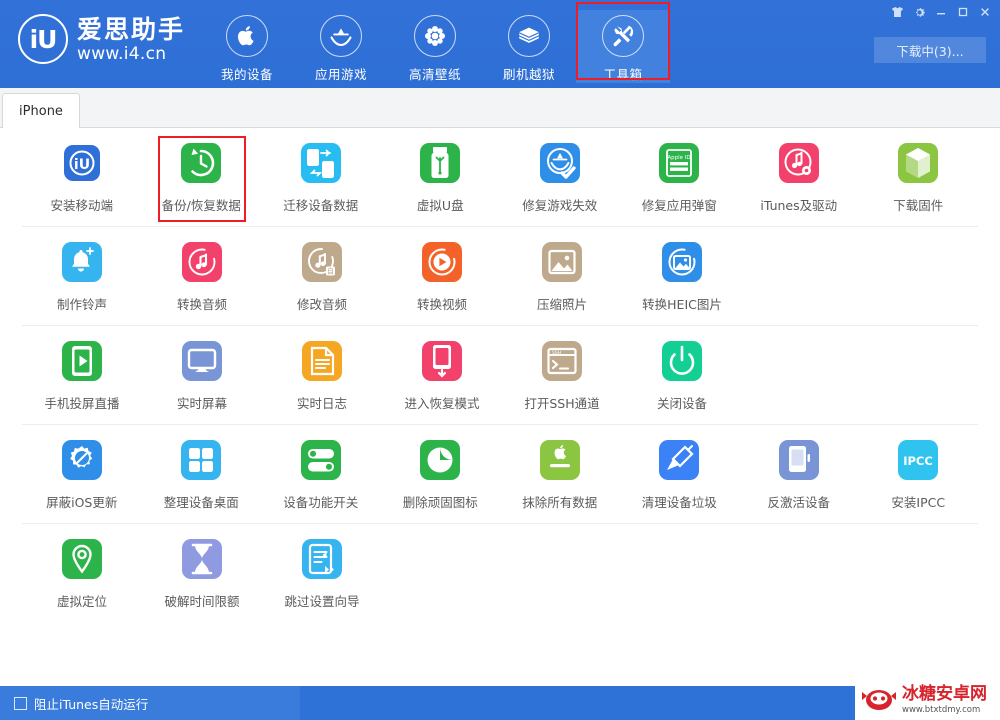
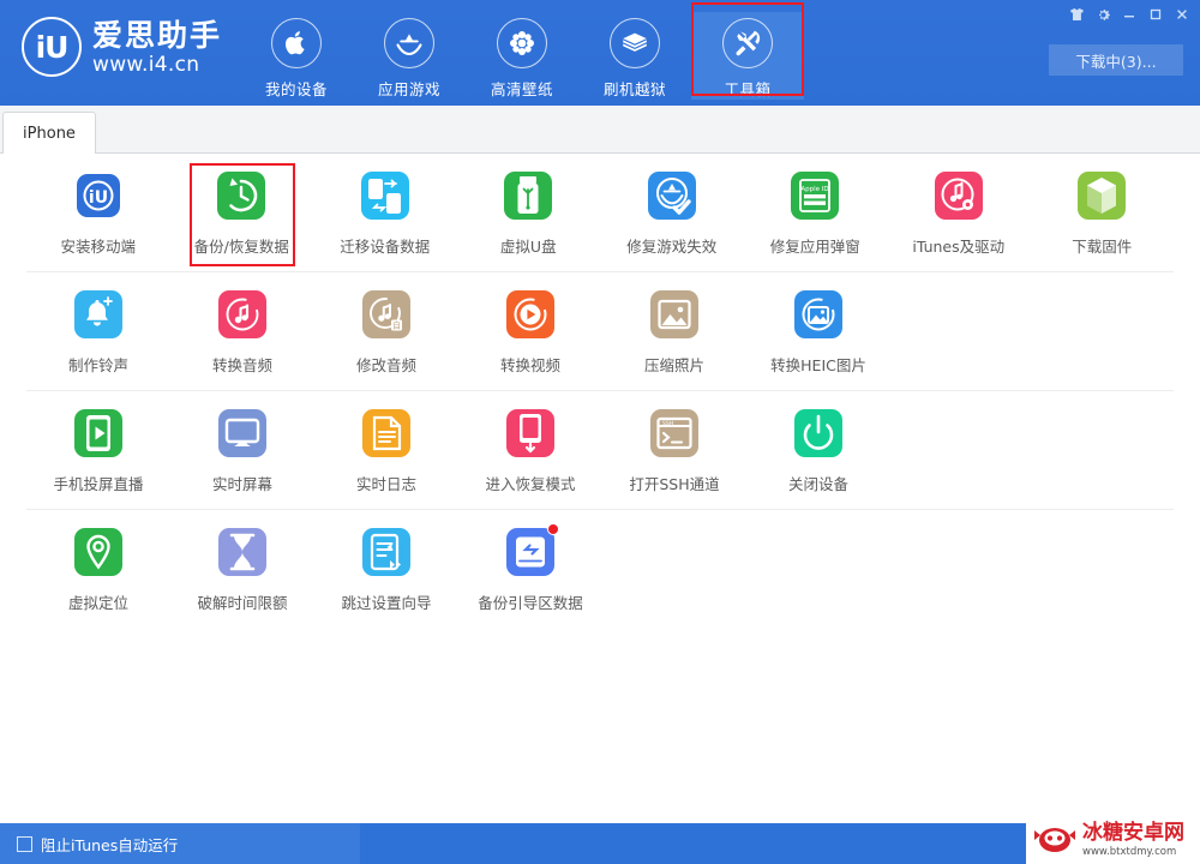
  iU
  爱思助手
  www.i4.cn
  我的设备
  应用游戏
  高清壁纸
  刷机越狱
  工具箱
  下载中(3)...
  iPhone
  iU
  安装移动端
  备份/恢复数据
  迁移设备数据
  虚拟U盘
  修复游戏失效
  修复应用弹窗
  iTunes及驱动
  下载固件
  制作铃声
  转换音频
  自
  修改音频
  转换视频
  压缩照片
  转换HEIC图片
  手机投屏直播
  实时屏幕
  实时日志
  进入恢复模式
  打开SSH通道
  关闭设备
- 屏蔽iOS更新
- 整理设备桌面
- 设备功能开关
- 删除顽固图标
- 抹除所有数据
- 清理设备垃圾
- 反激活设备
- IPCC
- 安装IPCC
  虚拟定位
  破解时间限额
  跳过设置向导
+ 备份引导区数据
  阻止iTunes自动运行
  冰糖安卓网
  www.btxtdmy.com
